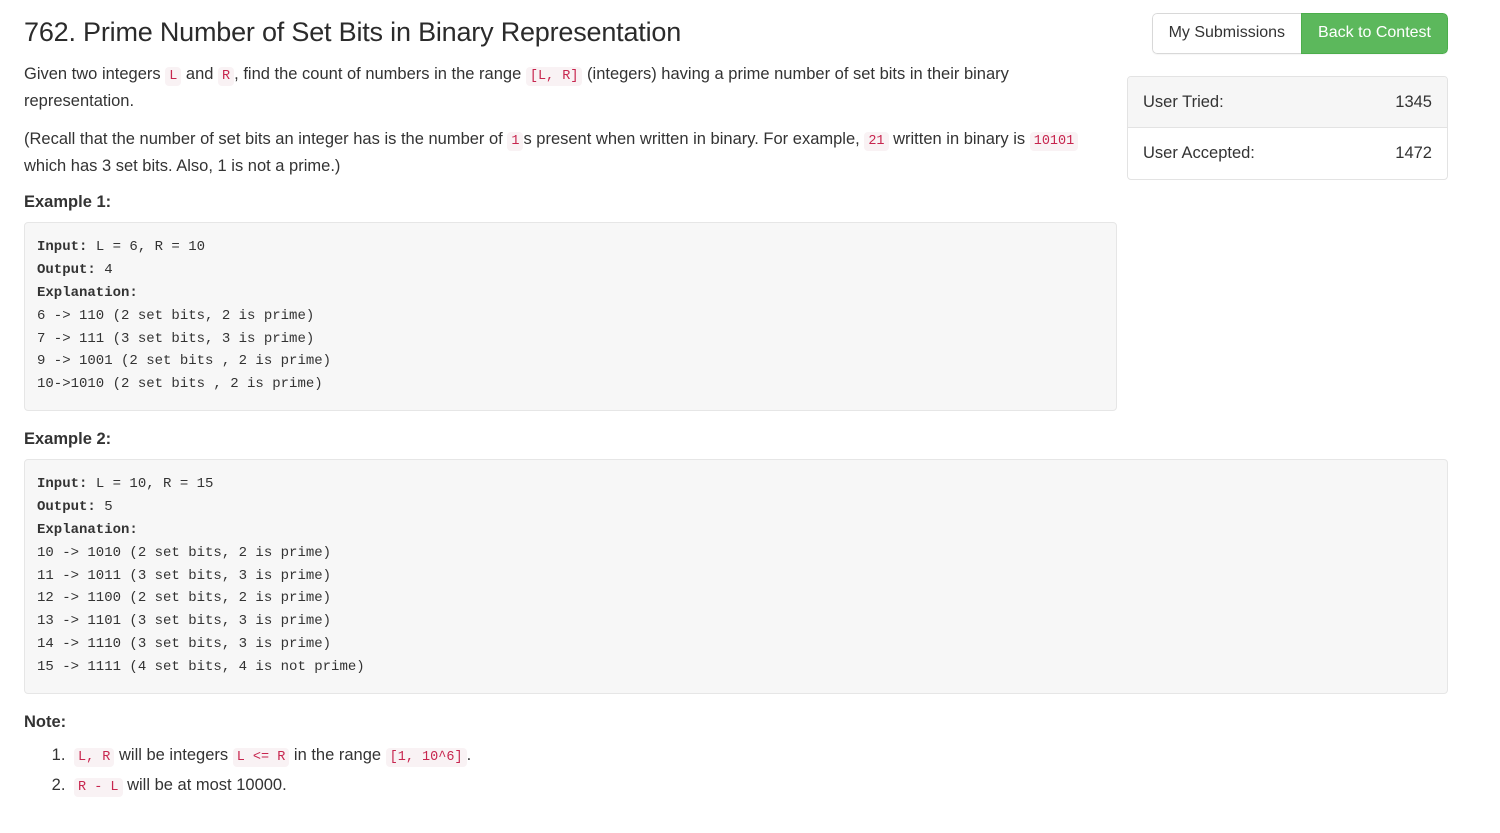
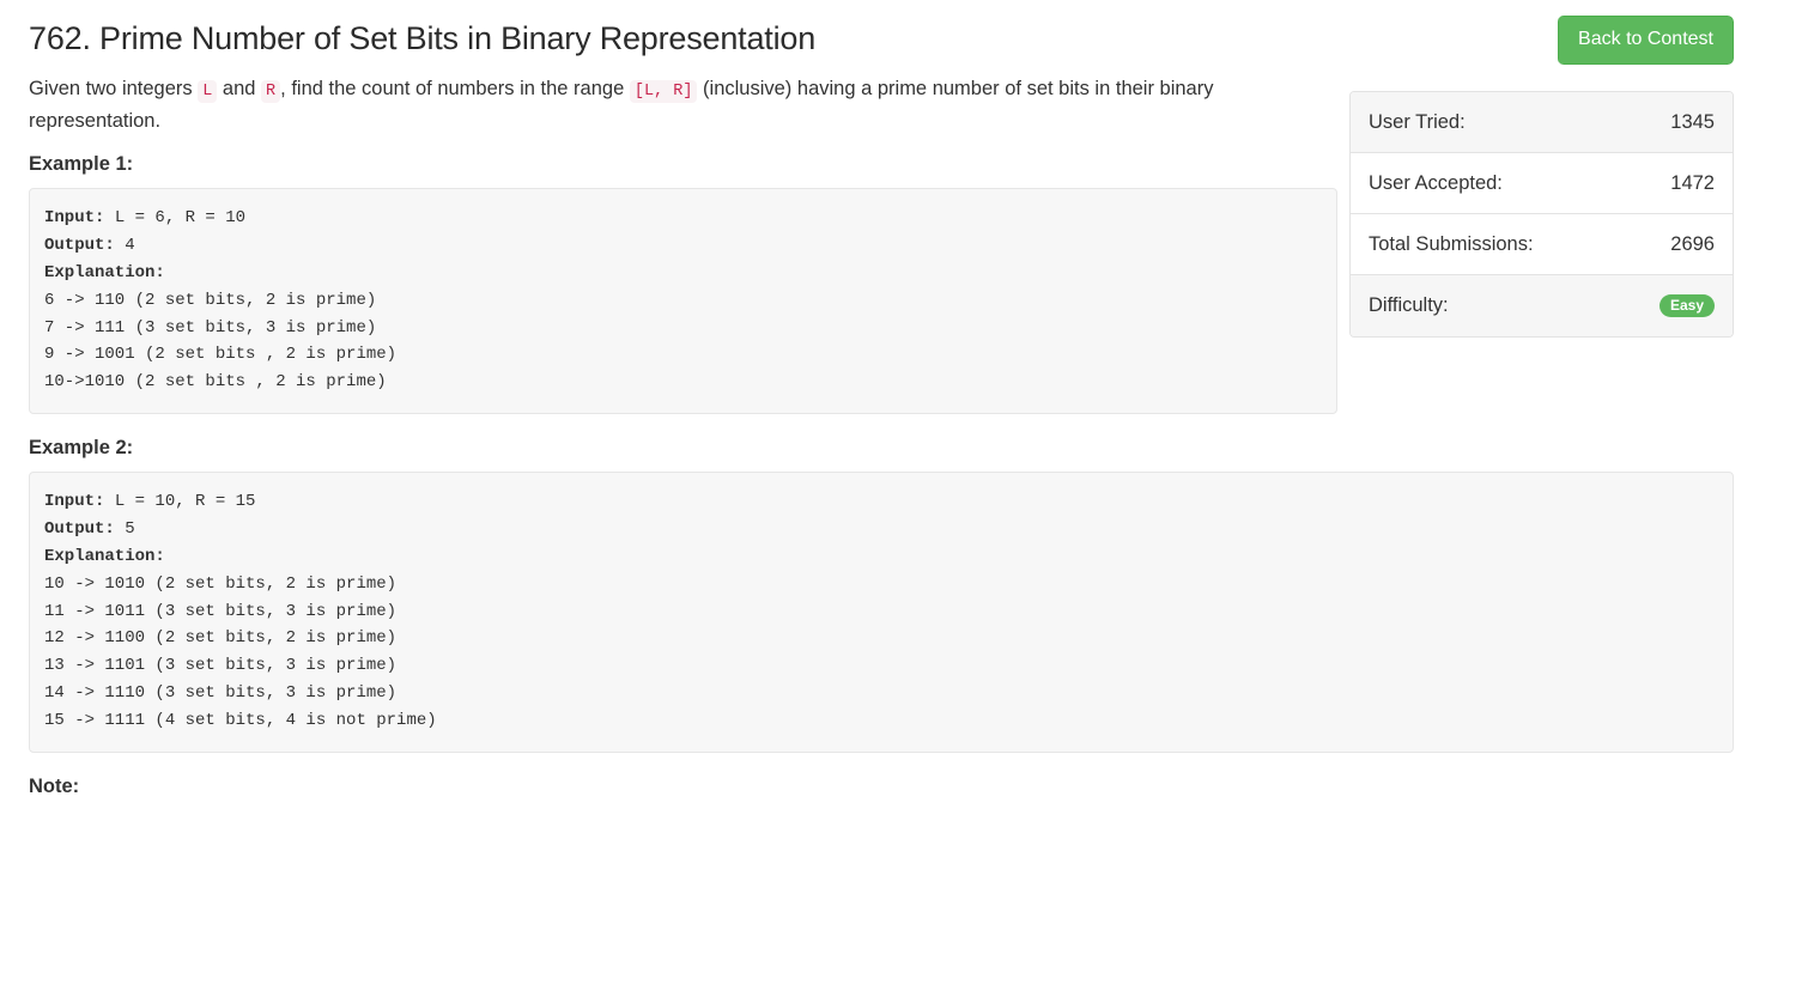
  762. Prime Number of Set Bits in Binary Representation
- My Submissions
  Back to Contest
- Given two integers L and R , find the count of numbers in the range [L, R] (integers) having a prime number of set bits in their binary representation.
+ Given two integers L and R , find the count of numbers in the range [L, R] (inclusive) having a prime number of set bits in their binary representation.
- (Recall that the number of set bits an integer has is the number of 1 s present when written in binary. For example, 21 written in binary is 10101 which has 3 set bits. Also, 1 is not a prime.)
  Example 1:
  Input: L = 6, R = 10 Output: 4 Explanation: 6 -> 110 (2 set bits, 2 is prime) 7 -> 111 (3 set bits, 3 is prime) 9 -> 1001 (2 set bits , 2 is prime) 10->1010 (2 set bits , 2 is prime)
  Example 2:
  Input: L = 10, R = 15 Output: 5 Explanation: 10 -> 1010 (2 set bits, 2 is prime) 11 -> 1011 (3 set bits, 3 is prime) 12 -> 1100 (2 set bits, 2 is prime) 13 -> 1101 (3 set bits, 3 is prime) 14 -> 1110 (3 set bits, 3 is prime) 15 -> 1111 (4 set bits, 4 is not prime)
  Note:
- L, R will be integers L <= R in the range [1, 10^6] .
- R - L will be at most 10000.
  User Tried:
  1345
  User Accepted:
  1472
+ Total Submissions:
+ 2696
+ Difficulty:
+ Easy
